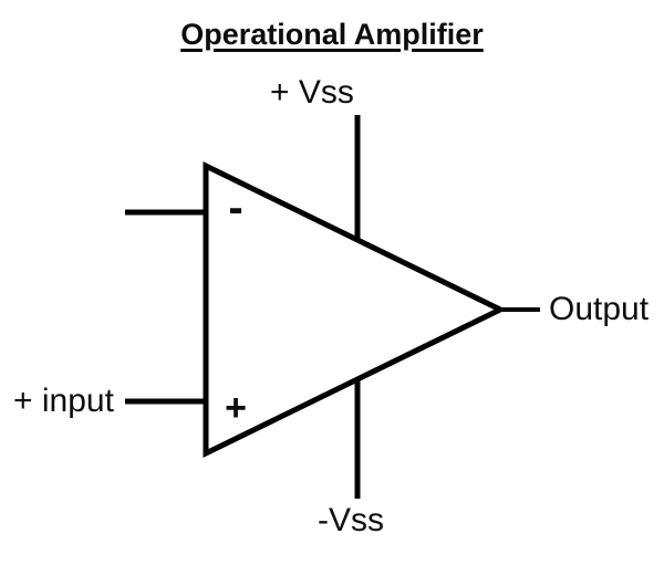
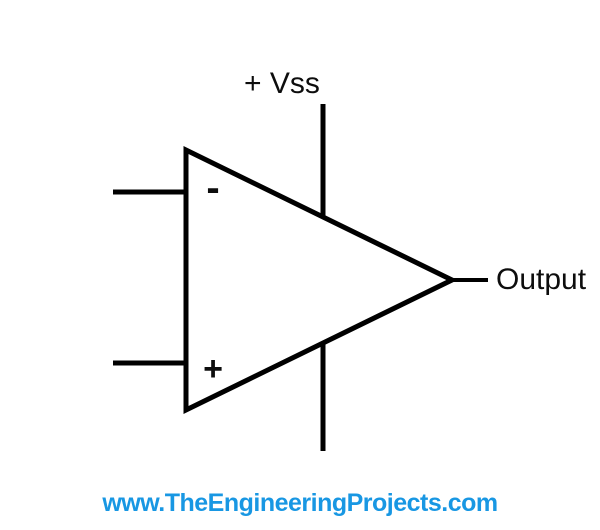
- Operational Amplifier
  + Vss
- -Vss
- + input
  Output
  -
  +
+ www.TheEngineeringProjects.com
